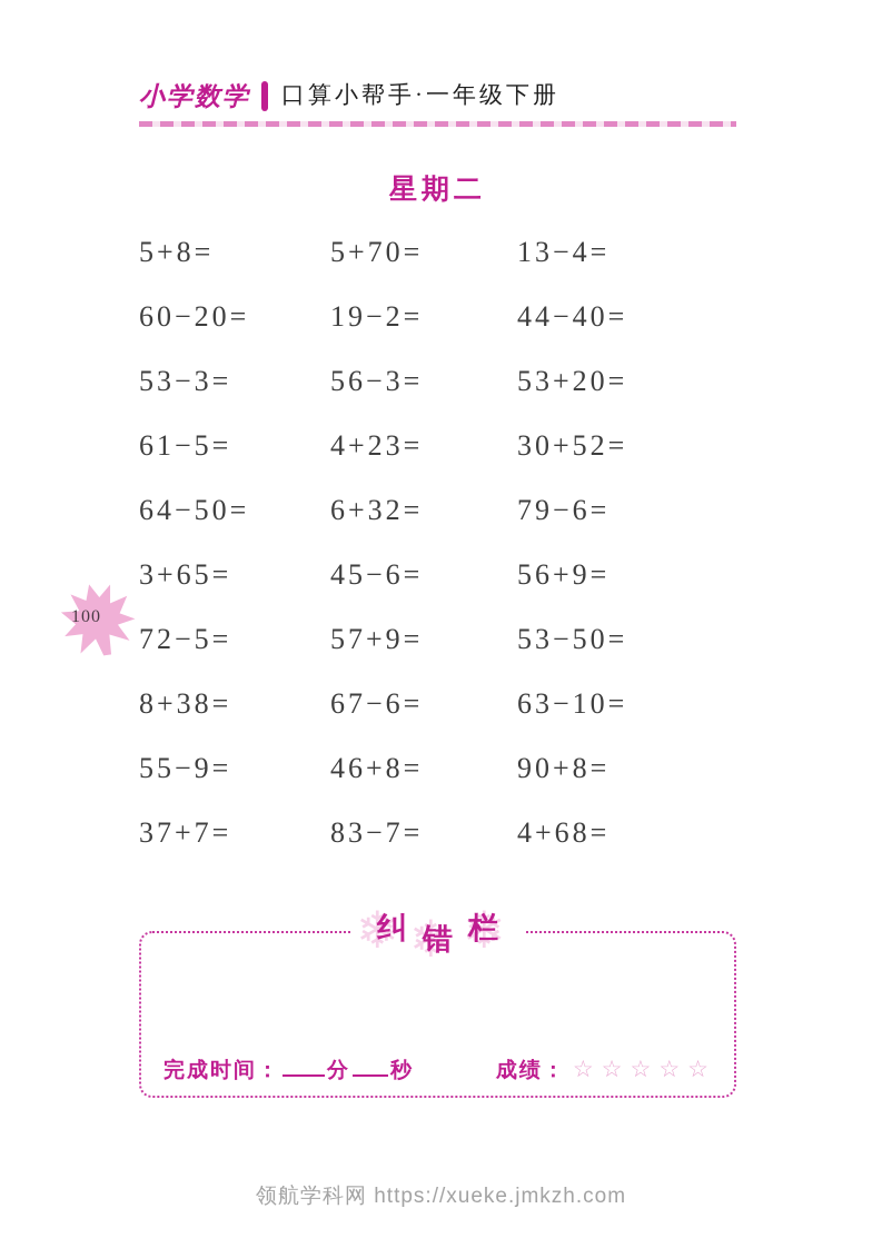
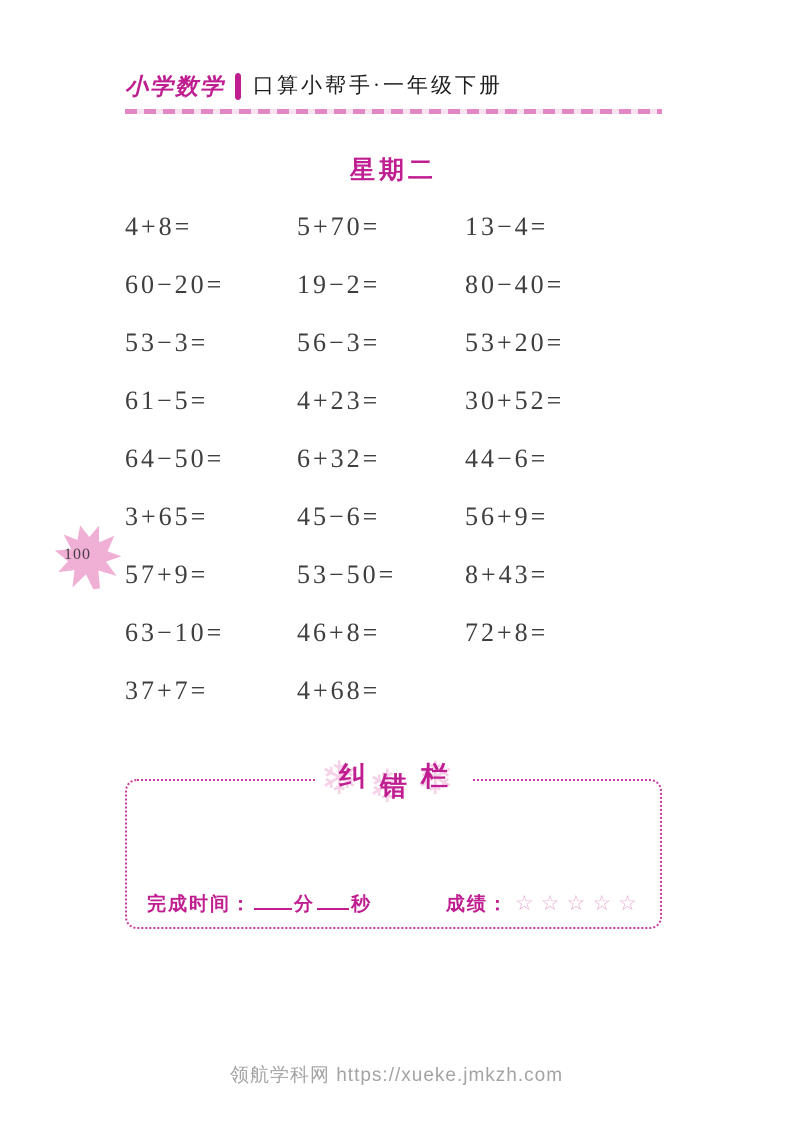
  小学数学
  口算小帮手·一年级下册
  星期二
- 5+8=
+ 4+8=
  5+70=
  13−4=
  60−20=
  19−2=
- 44−40=
+ 80−40=
  53−3=
  56−3=
  53+20=
  61−5=
  4+23=
  30+52=
  64−50=
  6+32=
- 79−6=
+ 44−6=
  3+65=
  45−6=
  56+9=
- 72−5=
  57+9=
  53−50=
- 8+38=
+ 8+43=
- 67−6=
  63−10=
- 55−9=
  46+8=
- 90+8=
+ 72+8=
  37+7=
- 83−7=
  4+68=
  ❄
  ❄
  ❄
  纠
  错
  栏
  完成时间： 分 秒
  成绩：
  ☆☆☆☆☆
  100
  领航学科网 https://xueke.jmkzh.com
